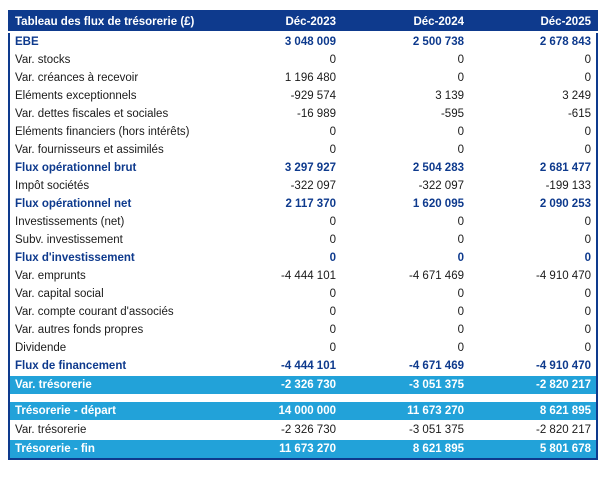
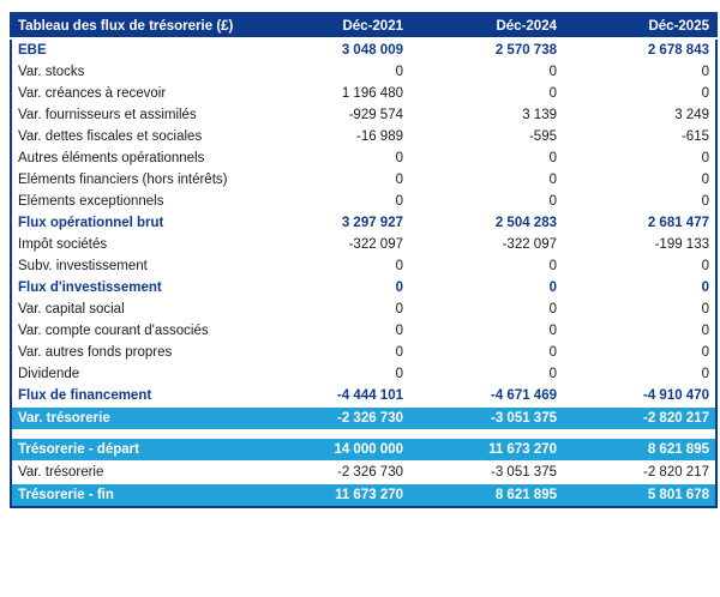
- Tableau des flux de trésorerie (£)	Déc-2023	Déc-2024	Déc-2025
+ Tableau des flux de trésorerie (£)	Déc-2021	Déc-2024	Déc-2025
- EBE	3 048 009	2 500 738	2 678 843
+ EBE	3 048 009	2 570 738	2 678 843
  Var. stocks	0	0	0
  Var. créances à recevoir	1 196 480	0	0
- Eléments exceptionnels	-929 574	3 139	3 249
+ Var. fournisseurs et assimilés	-929 574	3 139	3 249
  Var. dettes fiscales et sociales	-16 989	-595	-615
+ Autres éléments opérationnels	0	0	0
  Eléments financiers (hors intérêts)	0	0	0
- Var. fournisseurs et assimilés	0	0	0
+ Eléments exceptionnels	0	0	0
  Flux opérationnel brut	3 297 927	2 504 283	2 681 477
  Impôt sociétés	-322 097	-322 097	-199 133
- Flux opérationnel net	2 117 370	1 620 095	2 090 253
- Investissements (net)	0	0	0
  Subv. investissement	0	0	0
  Flux d'investissement	0	0	0
- Var. emprunts	-4 444 101	-4 671 469	-4 910 470
  Var. capital social	0	0	0
  Var. compte courant d'associés	0	0	0
  Var. autres fonds propres	0	0	0
  Dividende	0	0	0
  Flux de financement	-4 444 101	-4 671 469	-4 910 470
  Var. trésorerie	-2 326 730	-3 051 375	-2 820 217
  Trésorerie - départ	14 000 000	11 673 270	8 621 895
  Var. trésorerie	-2 326 730	-3 051 375	-2 820 217
  Trésorerie - fin	11 673 270	8 621 895	5 801 678
